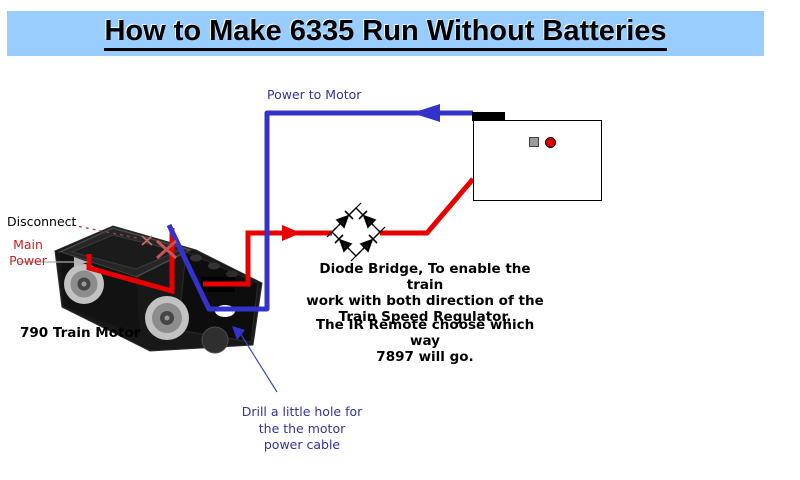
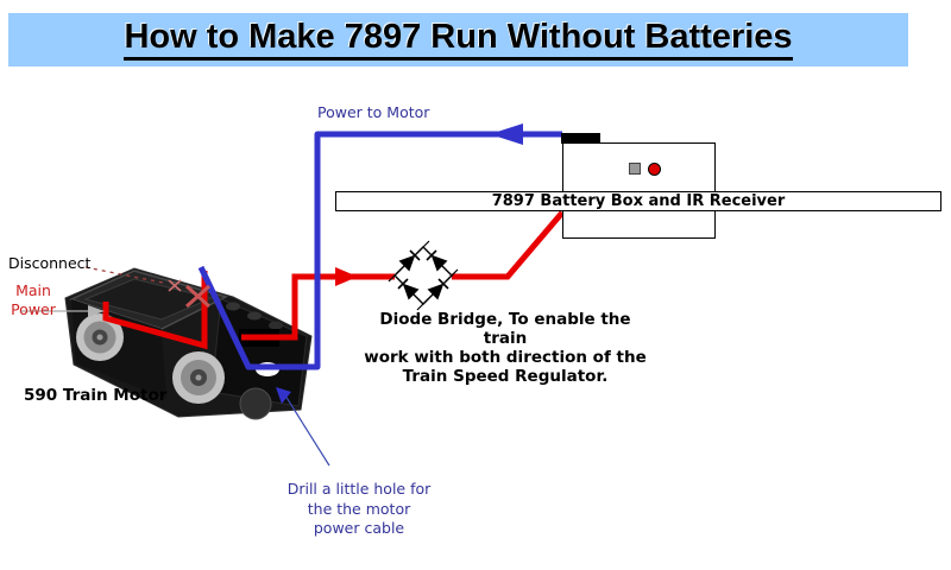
- How to Make 6335 Run Without Batteries
+ How to Make 7897 Run Without Batteries
  Power to Motor
+ 7897 Battery Box and IR Receiver
  Disconnect
  Main
  Power
- 790 Train Motor
+ 590 Train Motor
  Diode Bridge, To enable the train
  work with both direction of the
  Train Speed Regulator.
- The IR Remote choose which way
- 7897 will go.
  Drill a little hole for
  the the motor
  power cable
